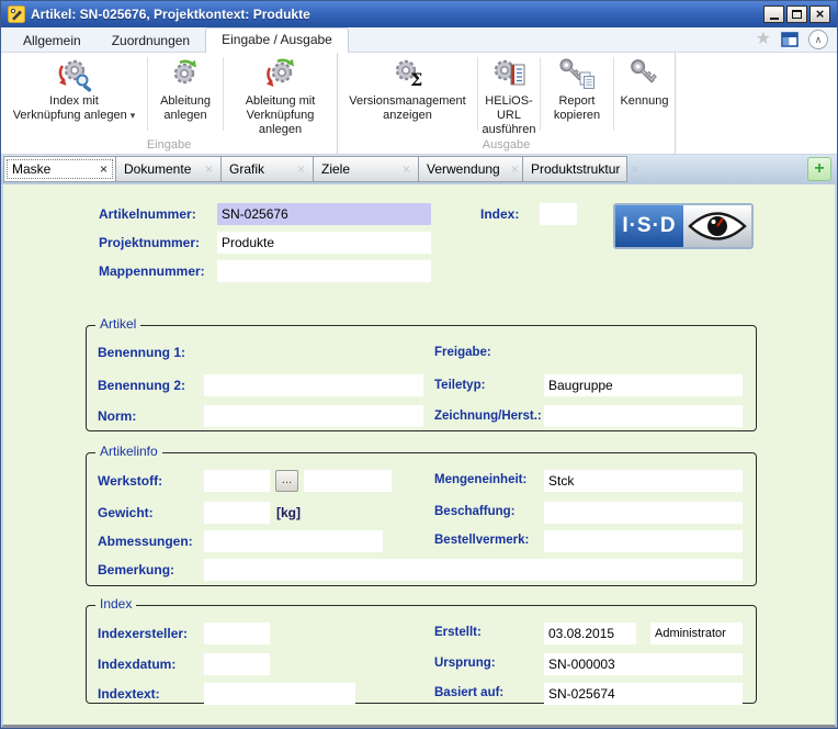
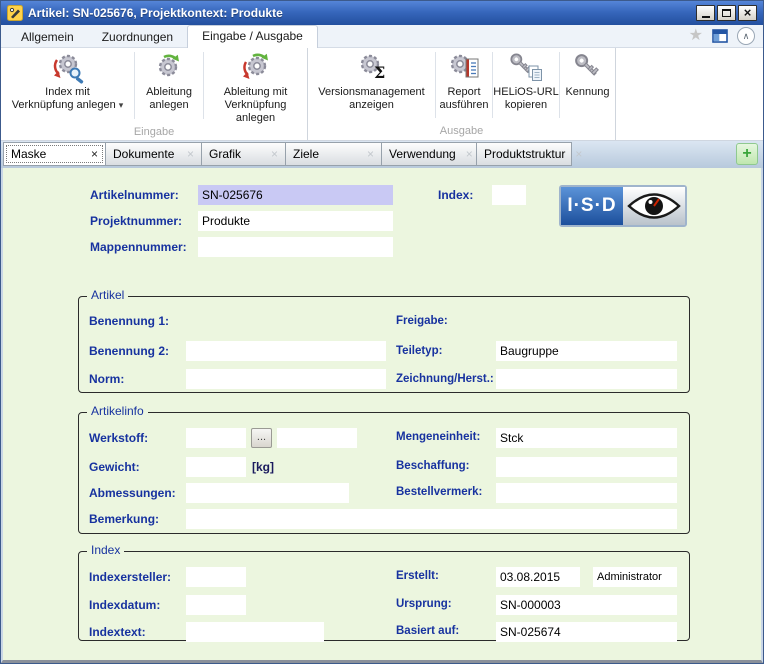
  Artikel: SN-025676, Projektkontext: Produkte
  ×
  Allgemein
  Zuordnungen
  Eingabe / Ausgabe
  ★
  ∧
  Index mit
  Verknüpfung anlegen ▾
  Ableitung
  anlegen
  Ableitung mit
  Verknüpfung anlegen
  Eingabe
  Σ
  Versionsmanagement
  anzeigen
- HELiOS-URL
+ Report
  ausführen
- Report
+ HELiOS-URL
  kopieren
  Kennung
  Ausgabe
  Maske
  ×
  Dokumente
  ×
  Grafik
  ×
  Ziele
  ×
  Verwendung
  ×
  Produktstruktur
  ×
  +
  Artikelnummer:
  SN-025676
  Index:
  I·S·D
  Projektnummer:
  Produkte
  Mappennummer:
  Artikel
  Benennung 1:
  Freigabe:
  Benennung 2:
  Teiletyp:
  Baugruppe
  Norm:
  Zeichnung/Herst.:
  Artikelinfo
  Werkstoff:
  ...
  Mengeneinheit:
  Stck
  Gewicht:
  [kg]
  Beschaffung:
  Abmessungen:
  Bestellvermerk:
  Bemerkung:
  Index
  Indexersteller:
  Erstellt:
  03.08.2015
  Administrator
  Indexdatum:
  Ursprung:
  SN-000003
  Indextext:
  Basiert auf:
  SN-025674
